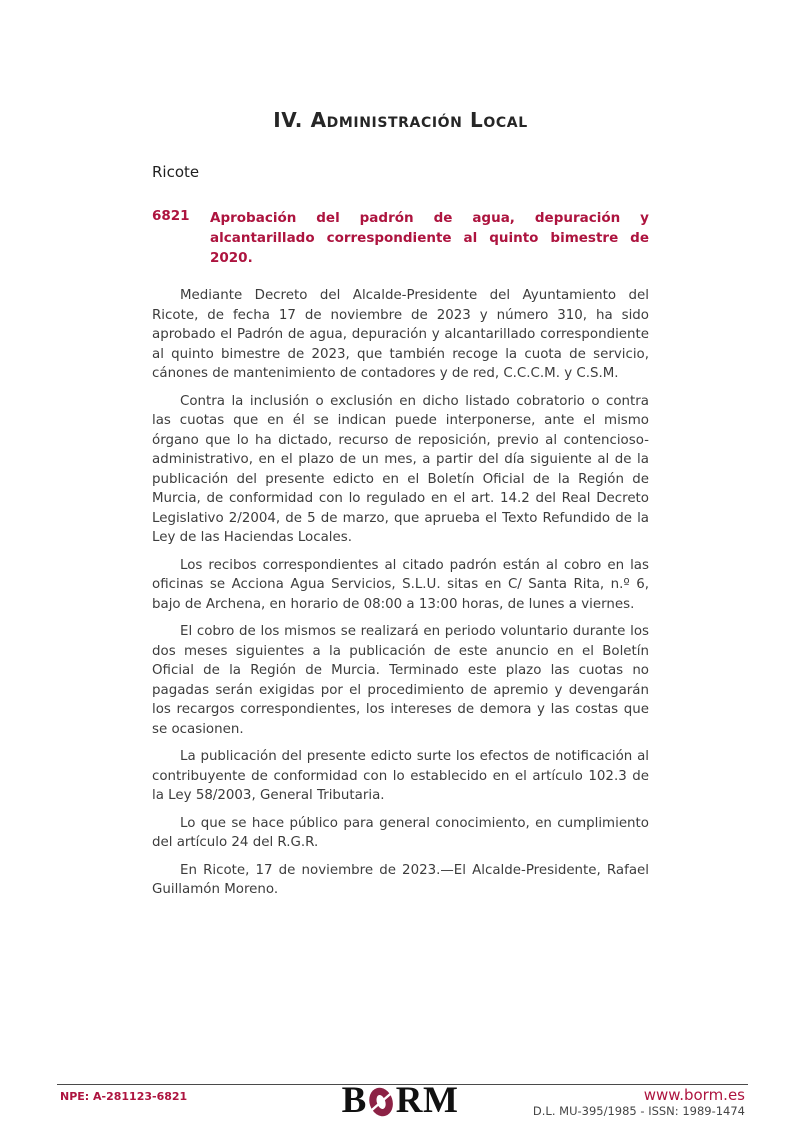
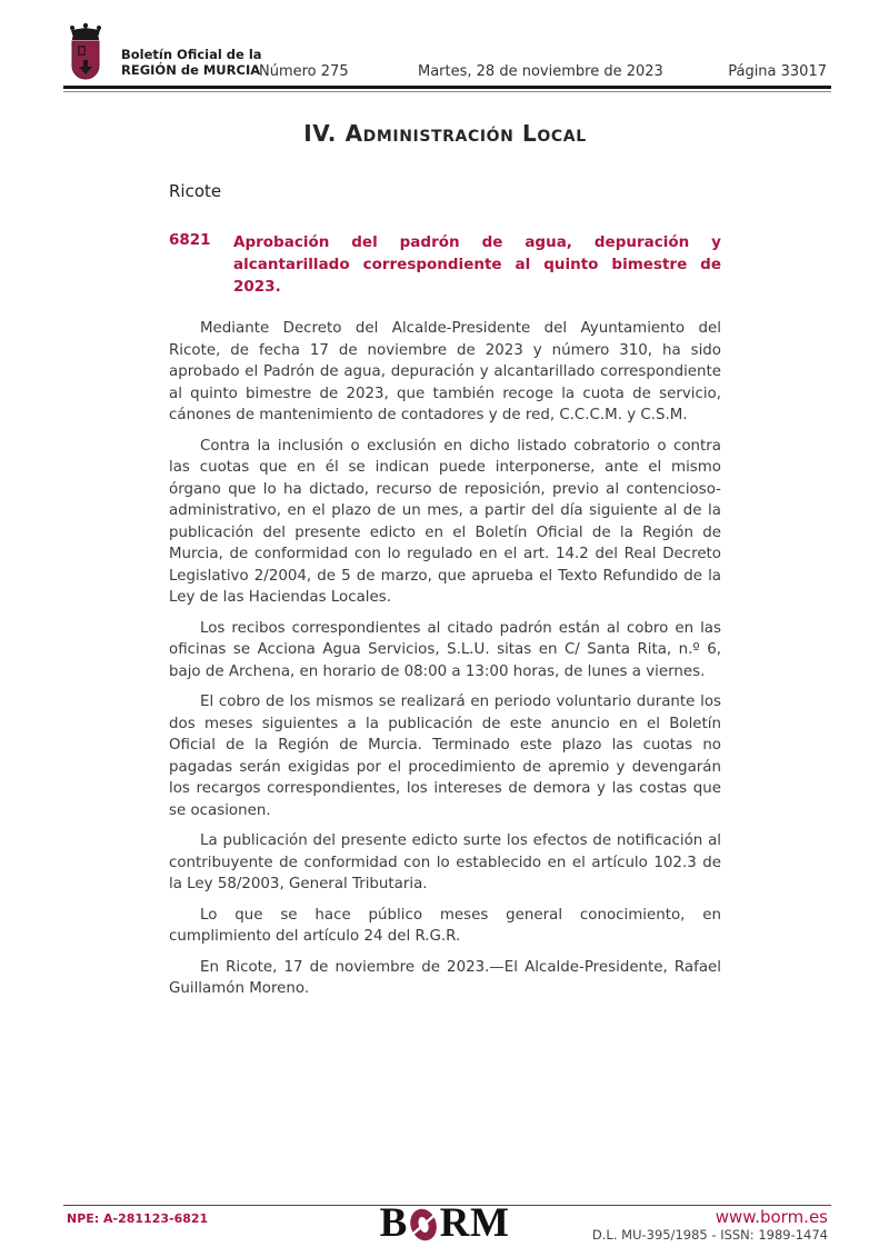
+ Boletín Oficial de la
+ REGIÓN de MURCIA
+ Número 275
+ Martes, 28 de noviembre de 2023
+ Página 33017
  IV. Administración Local
  Ricote
  6821
- Aprobación del padrón de agua, depuración y alcantarillado correspondiente al quinto bimestre de 2020.
+ Aprobación del padrón de agua, depuración y alcantarillado correspondiente al quinto bimestre de 2023.
  Mediante Decreto del Alcalde-Presidente del Ayuntamiento del Ricote, de fecha 17 de noviembre de 2023 y número 310, ha sido aprobado el Padrón de agua, depuración y alcantarillado correspondiente al quinto bimestre de 2023, que también recoge la cuota de servicio, cánones de mantenimiento de contadores y de red, C.C.C.M. y C.S.M.
  Contra la inclusión o exclusión en dicho listado cobratorio o contra las cuotas que en él se indican puede interponerse, ante el mismo órgano que lo ha dictado, recurso de reposición, previo al contencioso-administrativo, en el plazo de un mes, a partir del día siguiente al de la publicación del presente edicto en el Boletín Oficial de la Región de Murcia, de conformidad con lo regulado en el art. 14.2 del Real Decreto Legislativo 2/2004, de 5 de marzo, que aprueba el Texto Refundido de la Ley de las Haciendas Locales.
  Los recibos correspondientes al citado padrón están al cobro en las oficinas se Acciona Agua Servicios, S.L.U. sitas en C/ Santa Rita, n.º 6, bajo de Archena, en horario de 08:00 a 13:00 horas, de lunes a viernes.
  El cobro de los mismos se realizará en periodo voluntario durante los dos meses siguientes a la publicación de este anuncio en el Boletín Oficial de la Región de Murcia. Terminado este plazo las cuotas no pagadas serán exigidas por el procedimiento de apremio y devengarán los recargos correspondientes, los intereses de demora y las costas que se ocasionen.
  La publicación del presente edicto surte los efectos de notificación al contribuyente de conformidad con lo establecido en el artículo 102.3 de la Ley 58/2003, General Tributaria.
- Lo que se hace público para general conocimiento, en cumplimiento del artículo 24 del R.G.R.
+ Lo que se hace público meses general conocimiento, en cumplimiento del artículo 24 del R.G.R.
  En Ricote, 17 de noviembre de 2023.—El Alcalde-Presidente, Rafael Guillamón Moreno.
  NPE: A-281123-6821
  B
  RM
  www.borm.es
  D.L. MU-395/1985 - ISSN: 1989-1474
